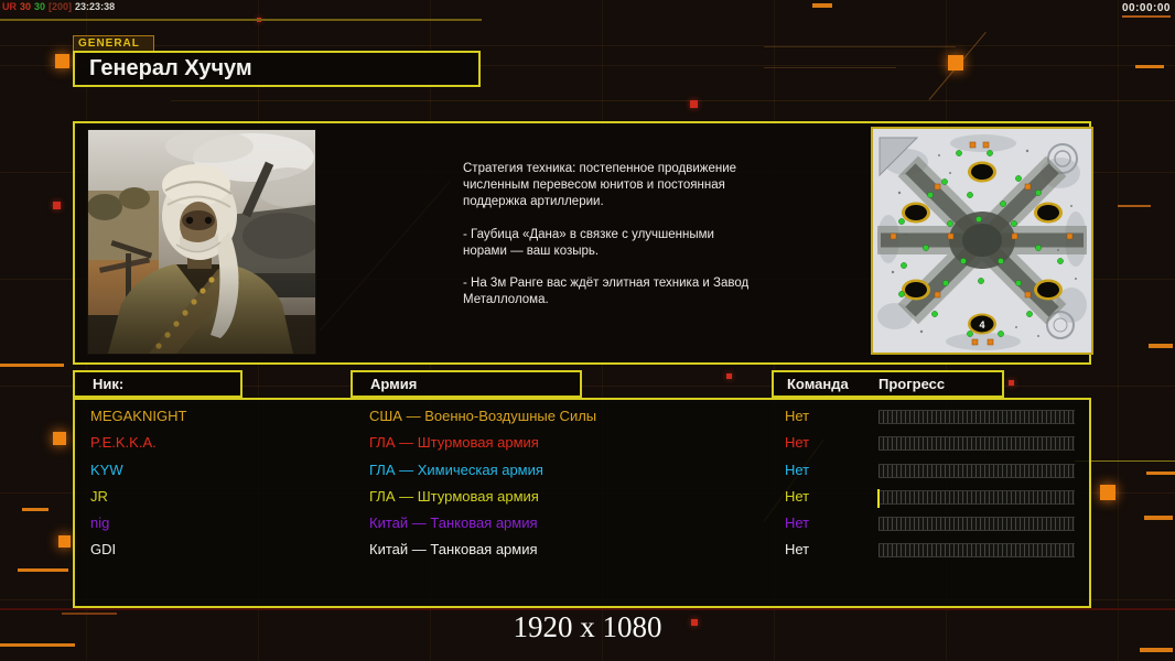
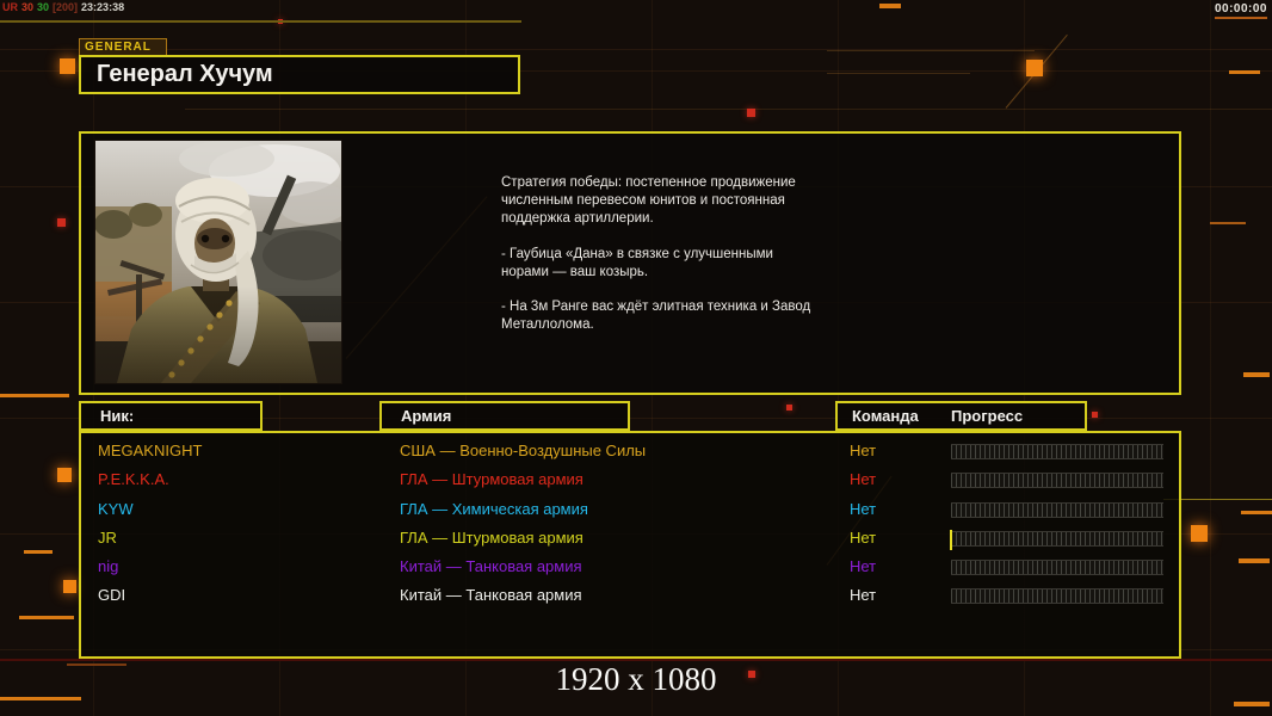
  UR 30 30 [200] 23:23:38
  00:00:00
  GENERAL
  Генерал Хучум
- Стратегия техника: постепенное продвижение численным перевесом юнитов и постоянная поддержка артиллерии.
+ Стратегия победы: постепенное продвижение численным перевесом юнитов и постоянная поддержка артиллерии.
  - Гаубица «Дана» в связке с улучшенными норами — ваш козырь.
  - На 3м Ранге вас ждёт элитная техника и Завод Металлолома.
- 4
  Ник:
  Армия
  Команда
  Прогресс
  MEGAKNIGHT
  США — Военно-Воздушные Силы
  Нет
  P.E.K.K.A.
  ГЛА — Штурмовая армия
  Нет
  KYW
  ГЛА — Химическая армия
  Нет
  JR
  ГЛА — Штурмовая армия
  Нет
  nig
  Китай — Танковая армия
  Нет
  GDI
  Китай — Танковая армия
  Нет
  1920 x 1080
